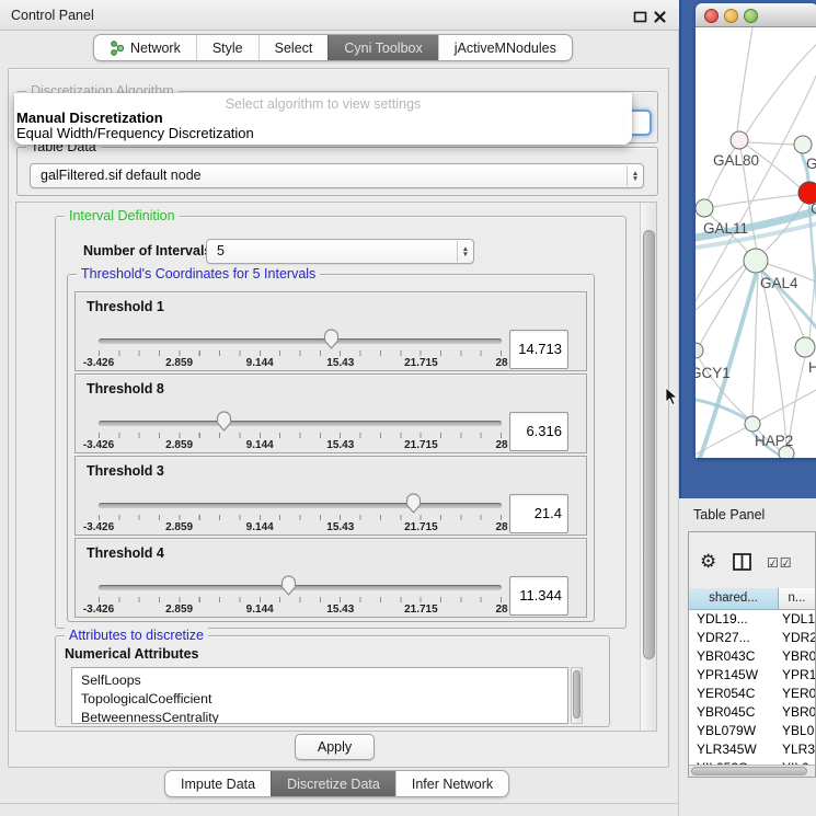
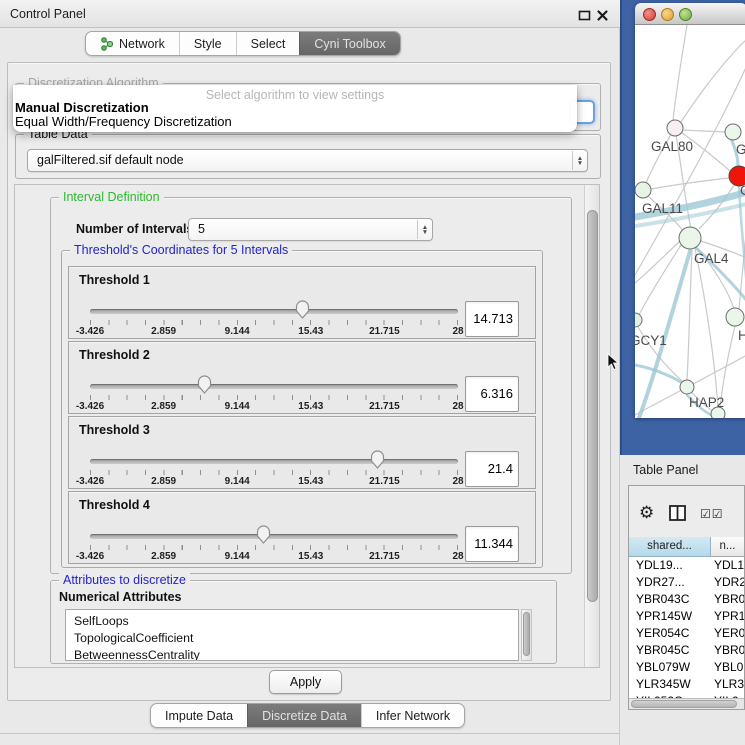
  Control Panel
  Network
  Style
  Select
  Cyni Toolbox
- jActiveMNodules
  Discretization Algorithm
  Table Data
  galFiltered.sif default node
  Interval Definition
  Number of Interval
  5
  Threshold's Coordinates for 5 Intervals
  Threshold 1
  -3.426
  2.859
  9.144
  15.43
  21.715
  28
  14.713
- Threshold 8
+ Threshold 2
  -3.426
  2.859
  9.144
  15.43
  21.715
  28
  6.316
  Threshold 3
  -3.426
  2.859
  9.144
  15.43
  21.715
  28
  21.4
  Threshold 4
  -3.426
  2.859
  9.144
  15.43
  21.715
  28
  11.344
  Attributes to discretize
  Numerical Attributes
  SelfLoops
  TopologicalCoefficient
  BetweennessCentrality
  Apply
  Impute Data
  Discretize Data
  Infer Network
  Select algorithm to view settings
  Manual Discretization
  Equal Width/Frequency Discretization
  GAL80
  G
  GAL11
  GAL4
  GCY1
  H
  HAP2
  Table Panel
  ⚙
  ☑☑
  shared...
  n...
  YDL19...
  YDL1
  YDR27...
  YDR2
  YBR043C
  YBR0
  YPR145W
  YPR1
  YER054C
  YER0
  YBR045C
  YBR0
  YBL079W
  YBL0
  YLR345W
  YLR3
